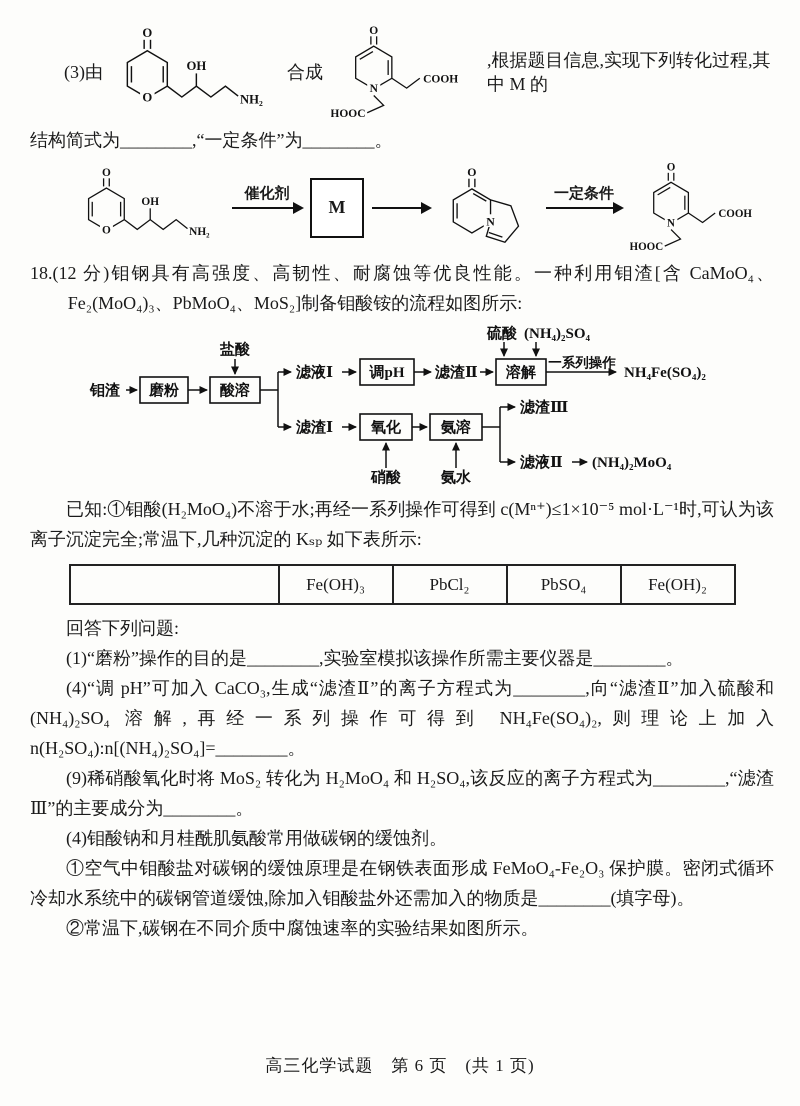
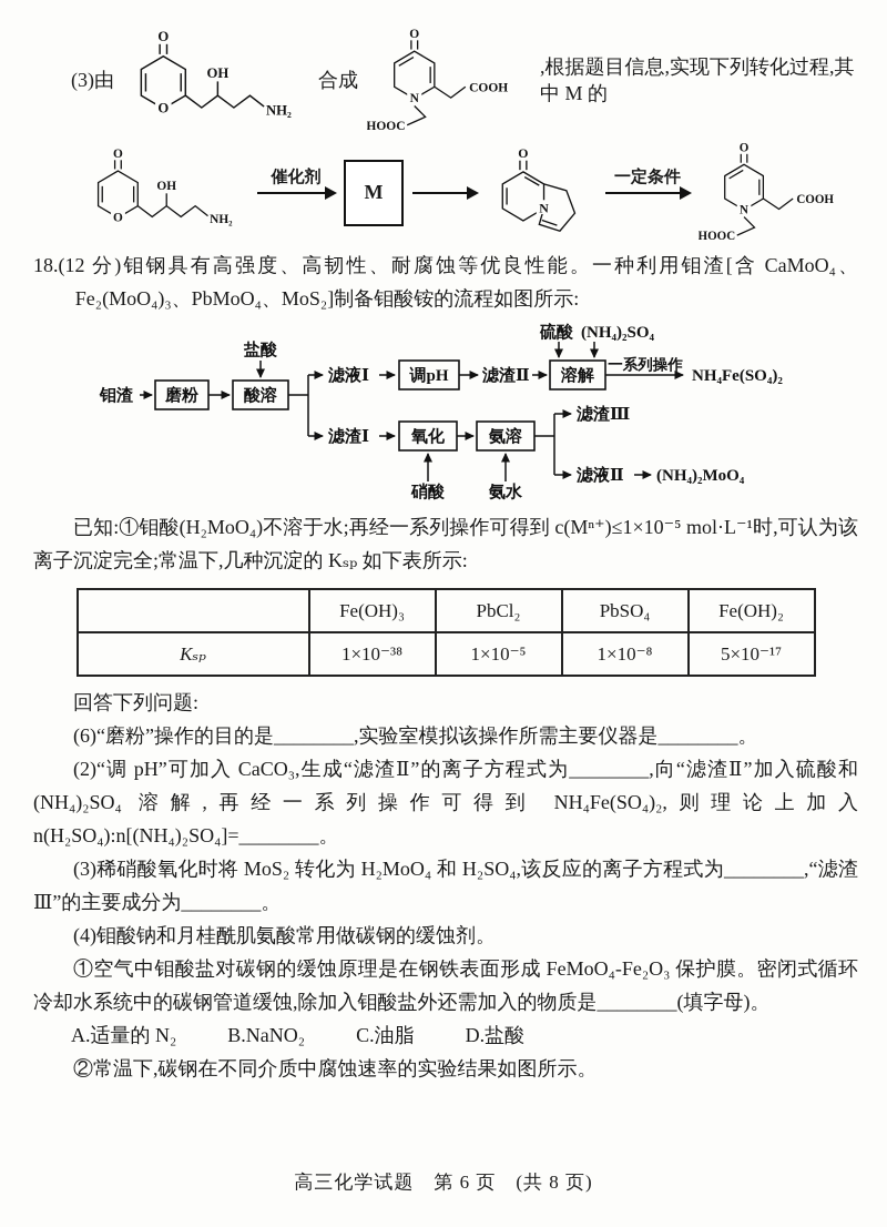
  (3)由
  合成
  ,根据题目信息,实现下列转化过程,其中 M 的
- 结构简式为________,“一定条件”为________。
  催化剂
  M
  一定条件
  18.(12 分)钼钢具有高强度、高韧性、耐腐蚀等优良性能。一种利用钼渣[含 CaMoO₄、Fe₂(MoO₄)₃、PbMoO₄、MoS₂]制备钼酸铵的流程如图所示:
  钼渣
  磨粉
  酸溶
  盐酸
  滤液Ⅰ
  调pH
  滤渣Ⅱ
  溶解
  硫酸
  (NH₄)₂SO₄
  一系列操作
  NH₄Fe(SO₄)₂
  滤渣Ⅰ
  氧化
  硝酸
  氨溶
  氨水
  滤渣Ⅲ
  滤液Ⅱ
  (NH₄)₂MoO₄
  已知:①钼酸(H₂MoO₄)不溶于水;再经一系列操作可得到 c(Mⁿ⁺)≤1×10⁻⁵ mol·L⁻¹时,可认为该离子沉淀完全;常温下,几种沉淀的 Kₛₚ 如下表所示:
  	Fe(OH)₃	PbCl₂	PbSO₄	Fe(OH)₂
+ Kₛₚ	1×10⁻³⁸	1×10⁻⁵	1×10⁻⁸	5×10⁻¹⁷
  回答下列问题:
- (1)“磨粉”操作的目的是________,实验室模拟该操作所需主要仪器是________。
+ (6)“磨粉”操作的目的是________,实验室模拟该操作所需主要仪器是________。
- (4)“调 pH”可加入 CaCO₃,生成“滤渣Ⅱ”的离子方程式为________,向“滤渣Ⅱ”加入硫酸和(NH₄)₂SO₄ 溶解,再经一系列操作可得到 NH₄Fe(SO₄)₂,则理论上加入 n(H₂SO₄):n[(NH₄)₂SO₄]=________。
+ (2)“调 pH”可加入 CaCO₃,生成“滤渣Ⅱ”的离子方程式为________,向“滤渣Ⅱ”加入硫酸和(NH₄)₂SO₄ 溶解,再经一系列操作可得到 NH₄Fe(SO₄)₂,则理论上加入 n(H₂SO₄):n[(NH₄)₂SO₄]=________。
- (9)稀硝酸氧化时将 MoS₂ 转化为 H₂MoO₄ 和 H₂SO₄,该反应的离子方程式为________,“滤渣Ⅲ”的主要成分为________。
+ (3)稀硝酸氧化时将 MoS₂ 转化为 H₂MoO₄ 和 H₂SO₄,该反应的离子方程式为________,“滤渣Ⅲ”的主要成分为________。
  (4)钼酸钠和月桂酰肌氨酸常用做碳钢的缓蚀剂。
  ①空气中钼酸盐对碳钢的缓蚀原理是在钢铁表面形成 FeMoO₄-Fe₂O₃ 保护膜。密闭式循环冷却水系统中的碳钢管道缓蚀,除加入钼酸盐外还需加入的物质是________(填字母)。
+ A.适量的 N₂
+ B.NaNO₂
+ C.油脂
+ D.盐酸
  ②常温下,碳钢在不同介质中腐蚀速率的实验结果如图所示。
- 高三化学试题 第 6 页 (共 1 页)
+ 高三化学试题 第 6 页 (共 8 页)
